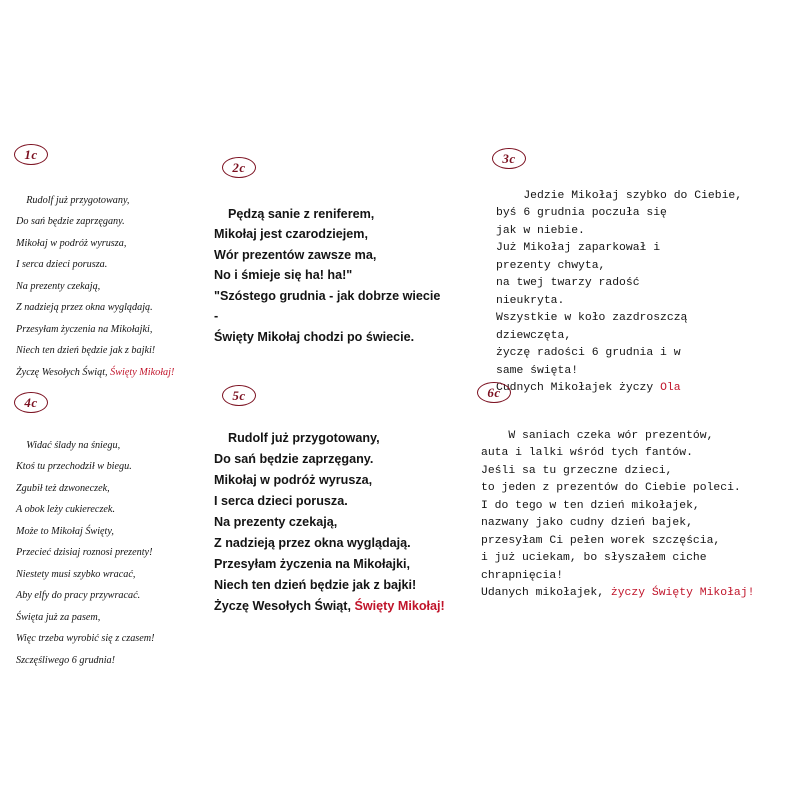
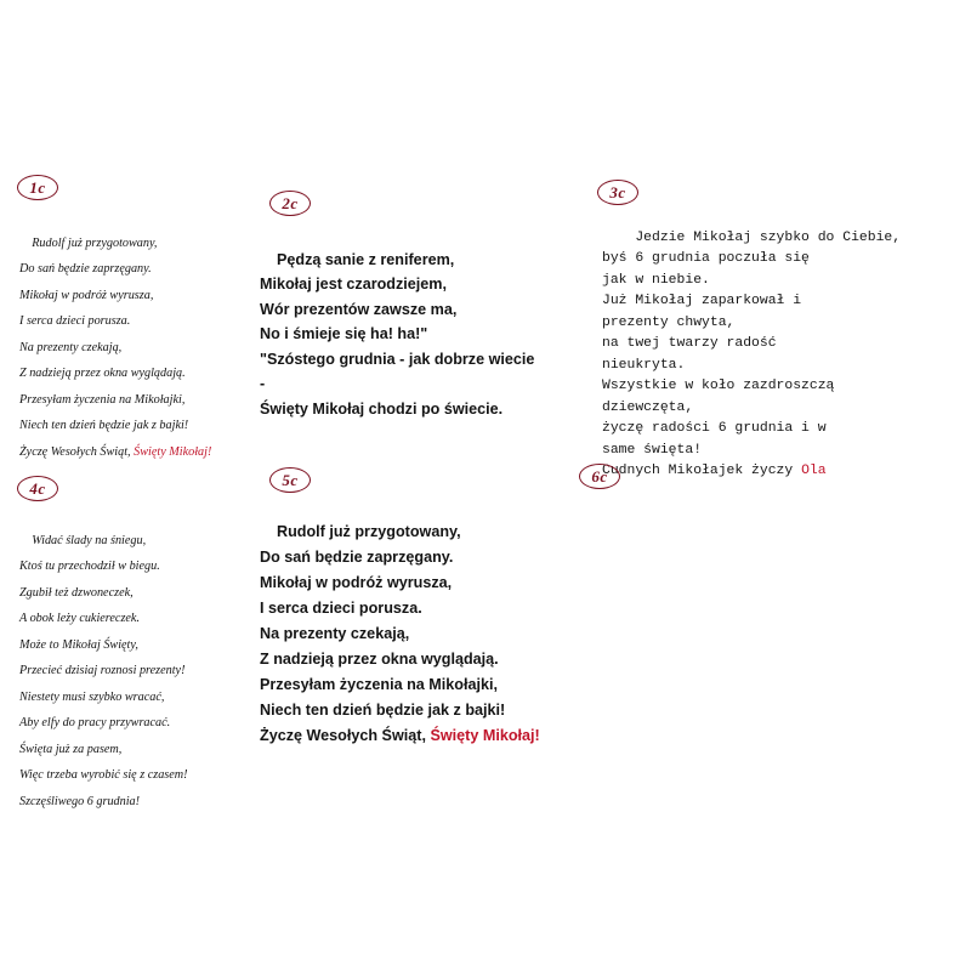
  1c
  Rudolf już przygotowany,
  Do sań będzie zaprzęgany.
  Mikołaj w podróż wyrusza,
  I serca dzieci porusza.
  Na prezenty czekają,
  Z nadzieją przez okna wyglądają.
  Przesyłam życzenia na Mikołajki,
  Niech ten dzień będzie jak z bajki!
  Życzę Wesołych Świąt, Święty Mikołaj!
  2c
  Pędzą sanie z reniferem,
  Mikołaj jest czarodziejem,
  Wór prezentów zawsze ma,
  No i śmieje się ha! ha!"
  "Szóstego grudnia - jak dobrze wiecie -
  Święty Mikołaj chodzi po świecie.
  3c
  Jedzie Mikołaj szybko do Ciebie,
  byś 6 grudnia poczuła się
  jak w niebie.
  Już Mikołaj zaparkował i
  prezenty chwyta,
  na twej twarzy radość
  nieukryta.
  Wszystkie w koło zazdroszczą
  dziewczęta,
  życzę radości 6 grudnia i w
  same święta!
  Cudnych Mikołajek życzy Ola
  4c
  Widać ślady na śniegu,
  Ktoś tu przechodził w biegu.
  Zgubił też dzwoneczek,
  A obok leży cukiereczek.
  Może to Mikołaj Święty,
  Przecieć dzisiaj roznosi prezenty!
  Niestety musi szybko wracać,
  Aby elfy do pracy przywracać.
  Święta już za pasem,
  Więc trzeba wyrobić się z czasem!
  Szczęśliwego 6 grudnia!
  5c
  Rudolf już przygotowany,
  Do sań będzie zaprzęgany.
  Mikołaj w podróż wyrusza,
  I serca dzieci porusza.
  Na prezenty czekają,
  Z nadzieją przez okna wyglądają.
  Przesyłam życzenia na Mikołajki,
  Niech ten dzień będzie jak z bajki!
  Życzę Wesołych Świąt, Święty Mikołaj!
  6c
- W saniach czeka wór prezentów,
- auta i lalki wśród tych fantów.
- Jeśli sa tu grzeczne dzieci,
- to jeden z prezentów do Ciebie poleci.
- I do tego w ten dzień mikołajek,
- nazwany jako cudny dzień bajek,
- przesyłam Ci pełen worek szczęścia,
- i już uciekam, bo słyszałem ciche
- chrapnięcia!
- Udanych mikołajek, życzy Święty Mikołaj!
